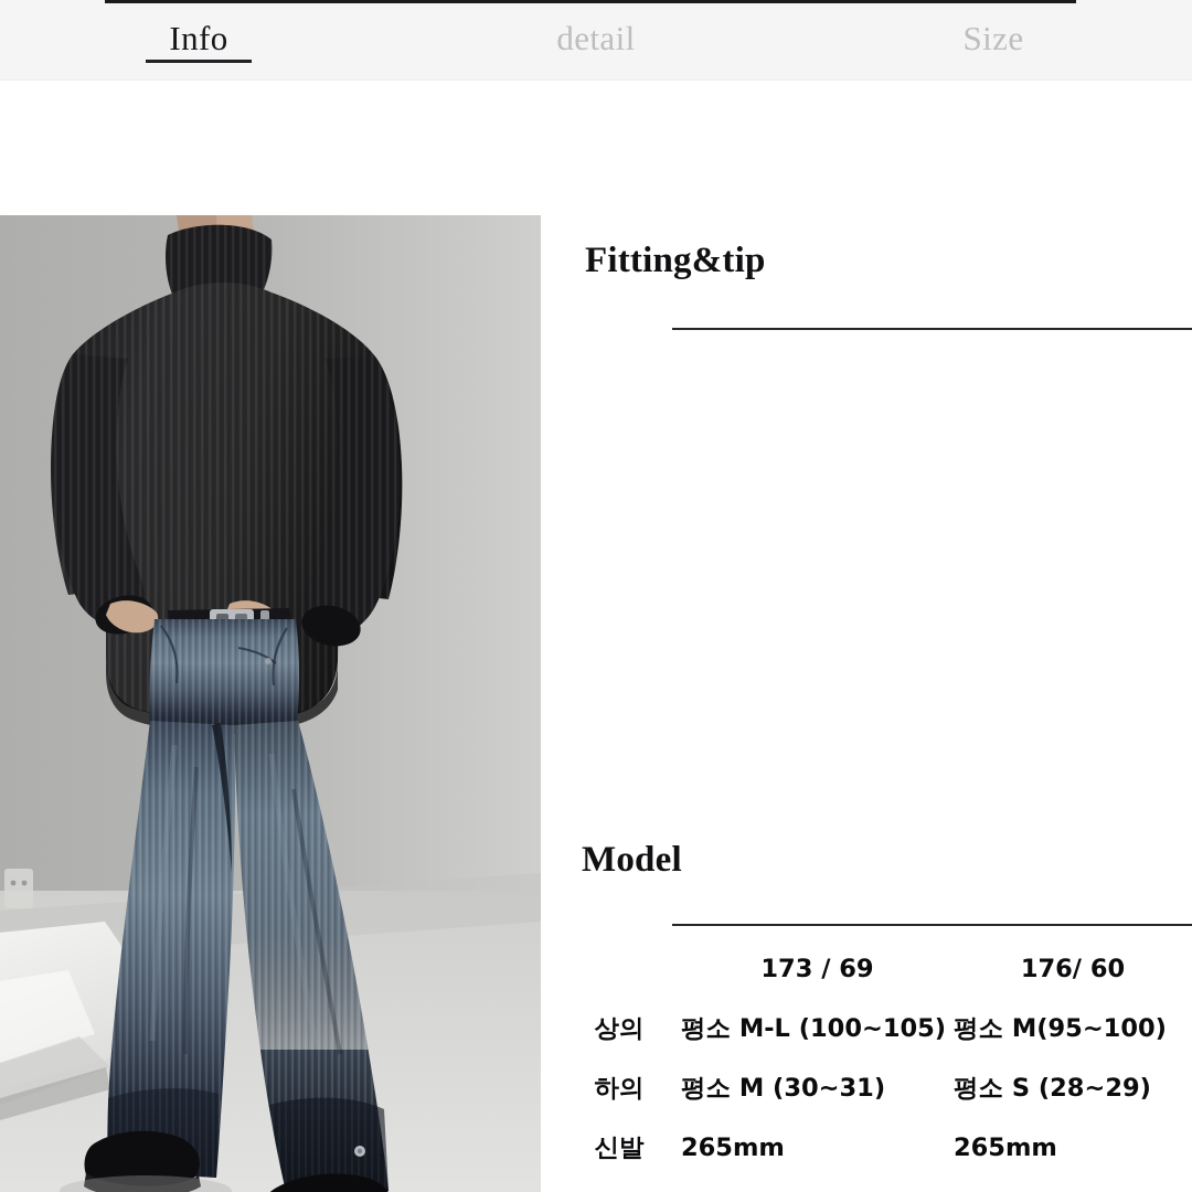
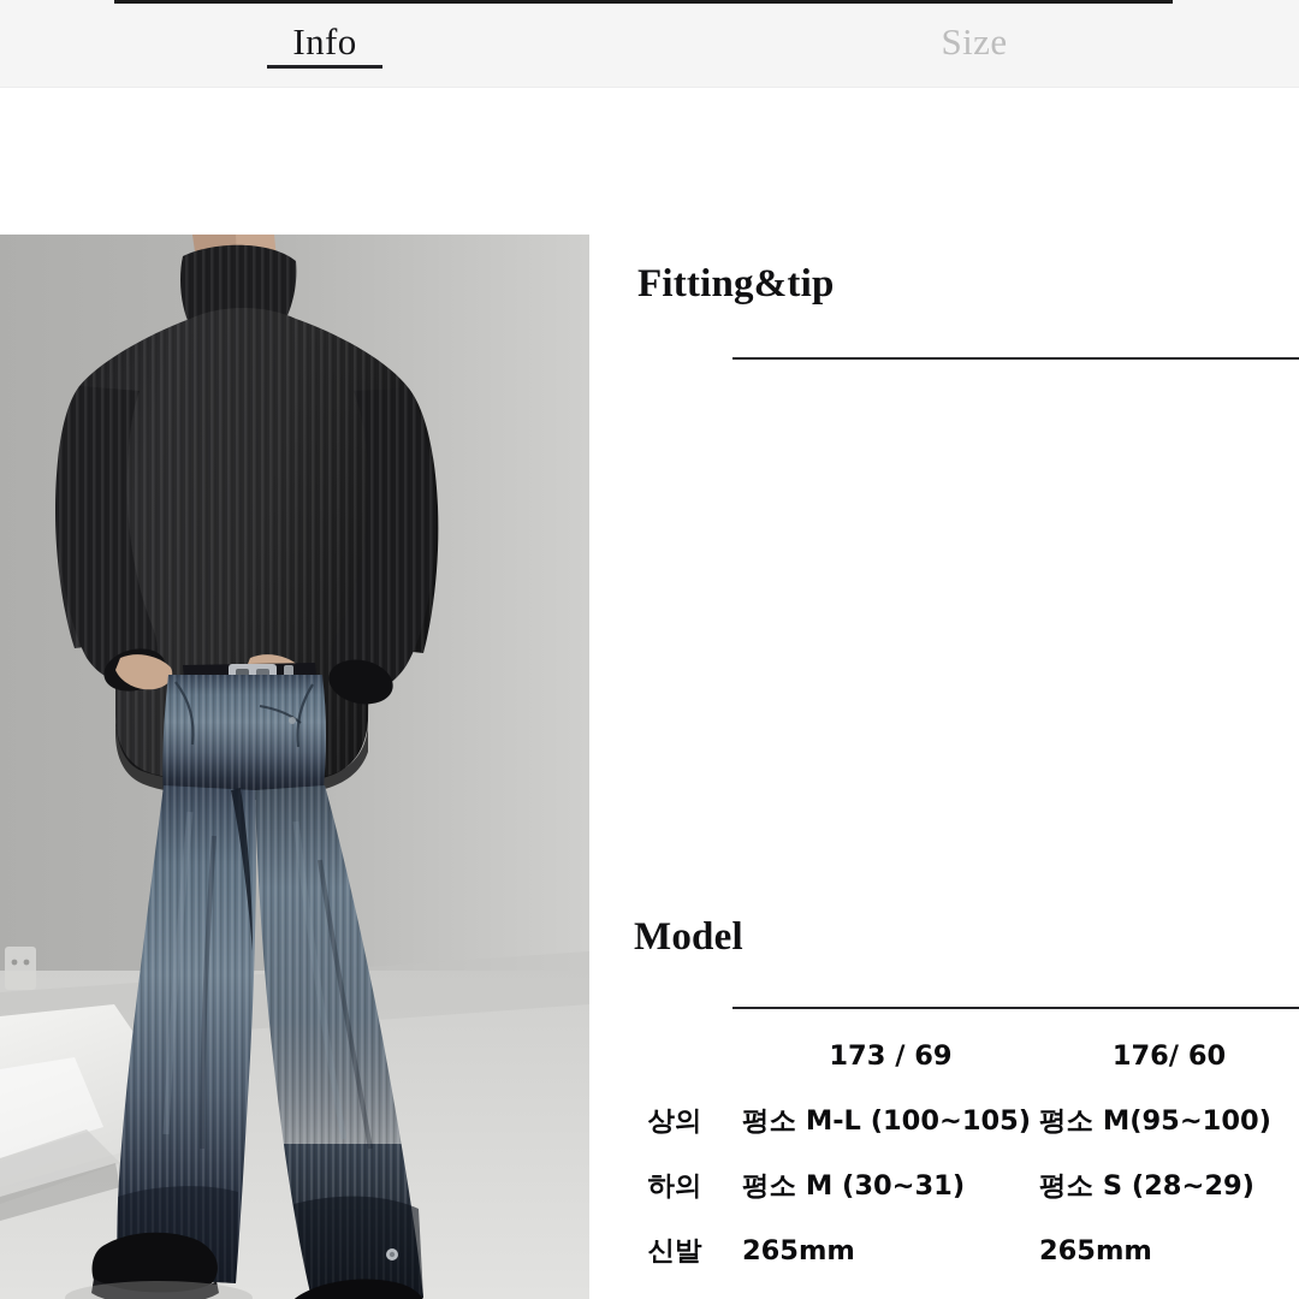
  Info
- detail
  Size
  Fitting&tip
  Model
  	173 / 69	176/ 60
  상의	평소 M-L (100~105)	평소 M(95~100)
  하의	평소 M (30~31)	평소 S (28~29)
  신발	265mm	265mm
